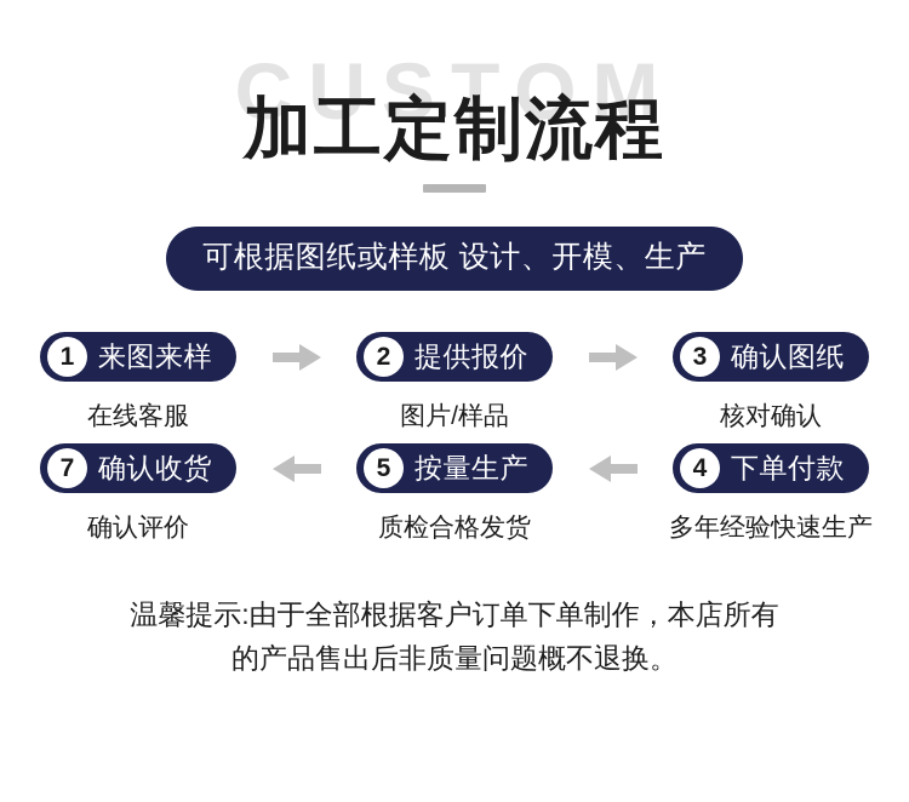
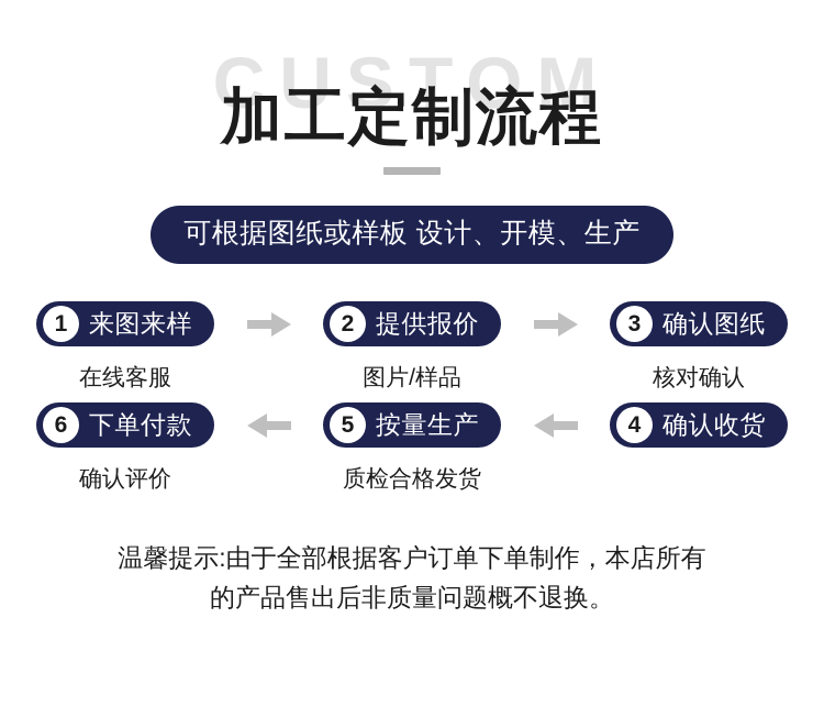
  CUSTOM
  加工定制流程
  可根据图纸或样板 设计、开模、生产
  1
  来图来样
  在线客服
  2
  提供报价
  图片/样品
  3
  确认图纸
  核对确认
- 7
+ 6
- 确认收货
+ 下单付款
  确认评价
  5
  按量生产
  质检合格发货
  4
- 下单付款
+ 确认收货
- 多年经验快速生产
  温馨提示:由于全部根据客户订单下单制作，本店所有
  的产品售出后非质量问题概不退换。
